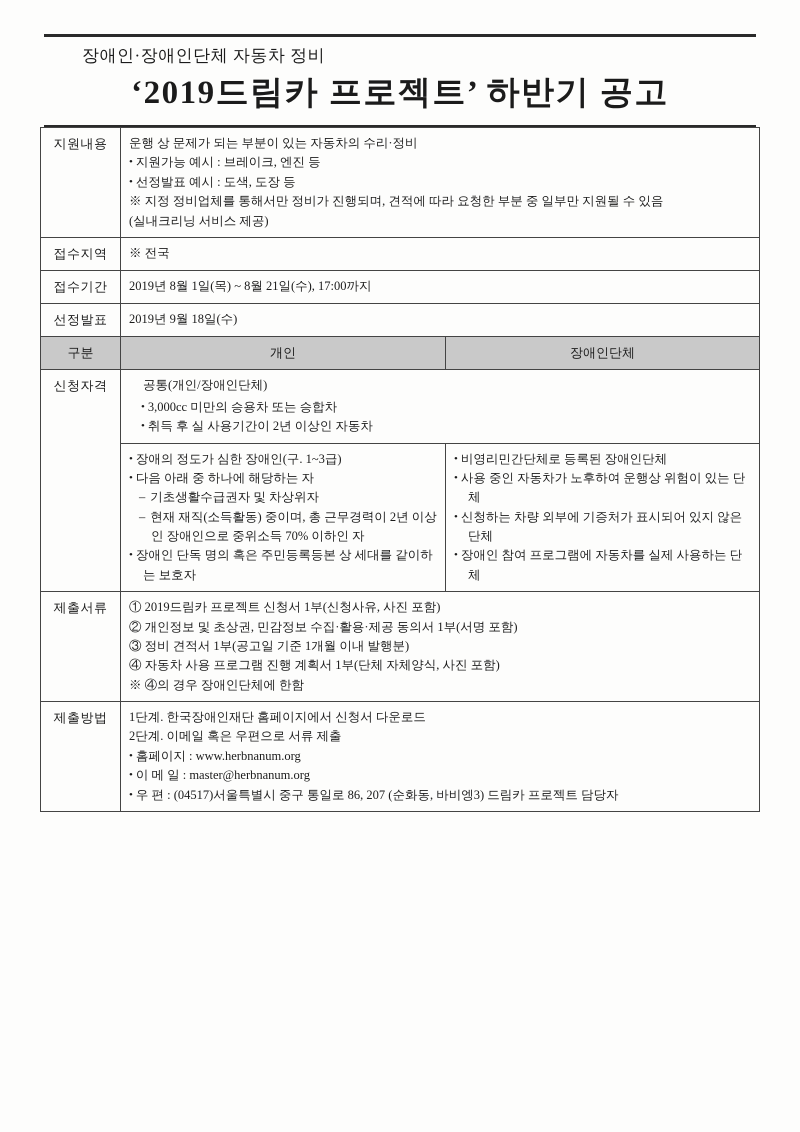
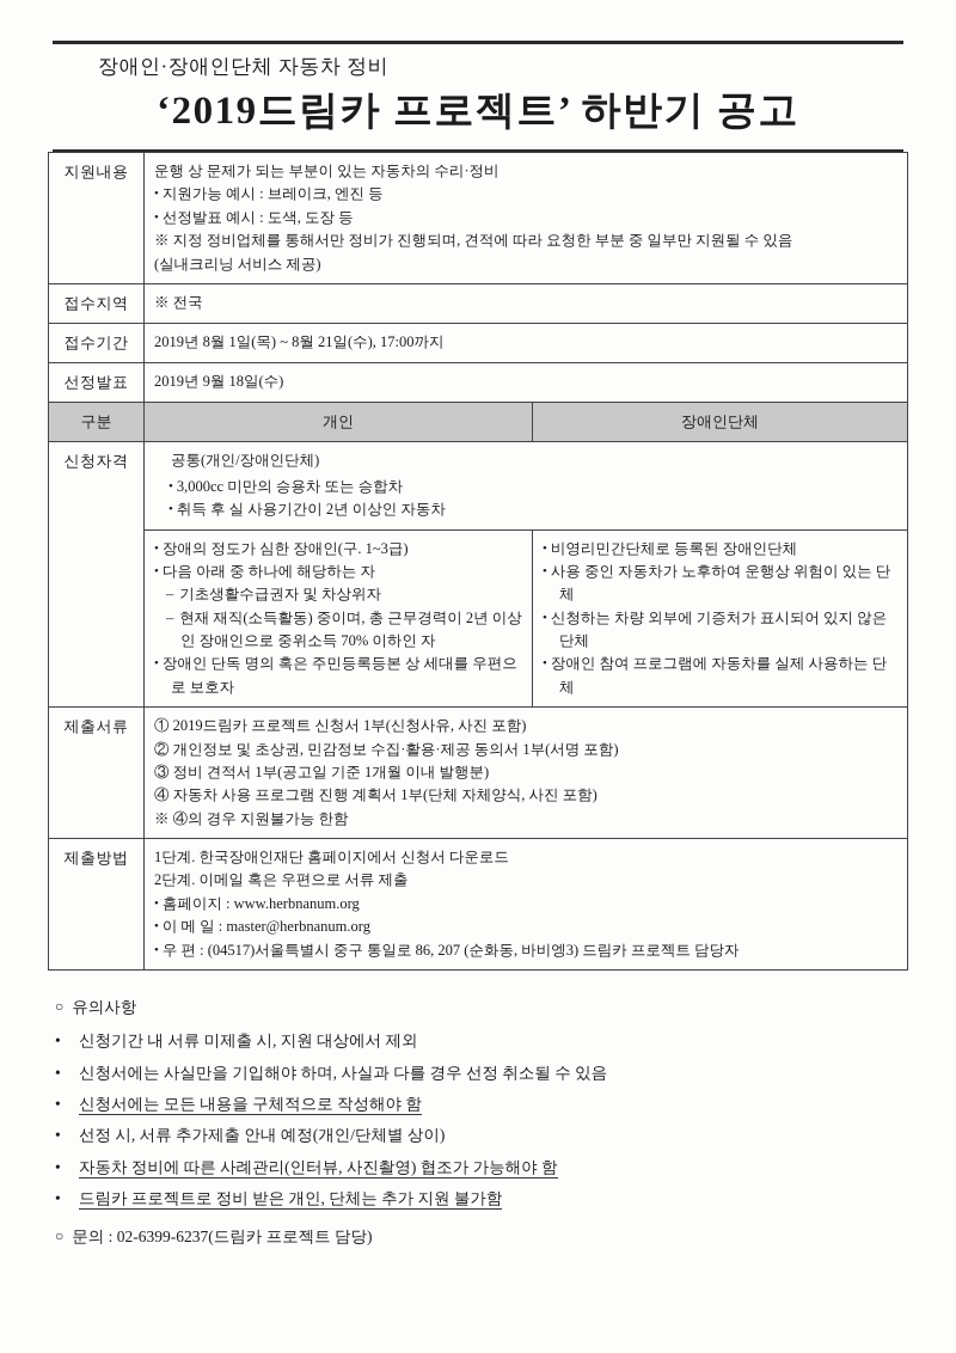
  장애인·장애인단체 자동차 정비
  ‘2019드림카 프로젝트’ 하반기 공고
  지원내용	운행 상 문제가 되는 부분이 있는 자동차의 수리·정비 지원가능 예시 : 브레이크, 엔진 등 선정발표 예시 : 도색, 도장 등 ※ 지정 정비업체를 통해서만 정비가 진행되며, 견적에 따라 요청한 부분 중 일부만 지원될 수 있음 (실내크리닝 서비스 제공)
  접수지역	※ 전국
  접수기간	2019년 8월 1일(목) ~ 8월 21일(수), 17:00까지
  선정발표	2019년 9월 18일(수)
  구분	개인	장애인단체
  신청자격	공통(개인/장애인단체) 3,000cc 미만의 승용차 또는 승합차 취득 후 실 사용기간이 2년 이상인 자동차
- 장애의 정도가 심한 장애인(구. 1~3급) 다음 아래 중 하나에 해당하는 자 기초생활수급권자 및 차상위자 현재 재직(소득활동) 중이며, 총 근무경력이 2년 이상인 장애인으로 중위소득 70% 이하인 자 장애인 단독 명의 혹은 주민등록등본 상 세대를 같이하는 보호자	비영리민간단체로 등록된 장애인단체 사용 중인 자동차가 노후하여 운행상 위험이 있는 단체 신청하는 차량 외부에 기증처가 표시되어 있지 않은 단체 장애인 참여 프로그램에 자동차를 실제 사용하는 단체
+ 장애의 정도가 심한 장애인(구. 1~3급) 다음 아래 중 하나에 해당하는 자 기초생활수급권자 및 차상위자 현재 재직(소득활동) 중이며, 총 근무경력이 2년 이상인 장애인으로 중위소득 70% 이하인 자 장애인 단독 명의 혹은 주민등록등본 상 세대를 우편으로 보호자	비영리민간단체로 등록된 장애인단체 사용 중인 자동차가 노후하여 운행상 위험이 있는 단체 신청하는 차량 외부에 기증처가 표시되어 있지 않은 단체 장애인 참여 프로그램에 자동차를 실제 사용하는 단체
- 제출서류	① 2019드림카 프로젝트 신청서 1부(신청사유, 사진 포함) ② 개인정보 및 초상권, 민감정보 수집·활용·제공 동의서 1부(서명 포함) ③ 정비 견적서 1부(공고일 기준 1개월 이내 발행분) ④ 자동차 사용 프로그램 진행 계획서 1부(단체 자체양식, 사진 포함) ※ ④의 경우 장애인단체에 한함
+ 제출서류	① 2019드림카 프로젝트 신청서 1부(신청사유, 사진 포함) ② 개인정보 및 초상권, 민감정보 수집·활용·제공 동의서 1부(서명 포함) ③ 정비 견적서 1부(공고일 기준 1개월 이내 발행분) ④ 자동차 사용 프로그램 진행 계획서 1부(단체 자체양식, 사진 포함) ※ ④의 경우 지원불가능 한함
  제출방법	1단계. 한국장애인재단 홈페이지에서 신청서 다운로드 2단계. 이메일 혹은 우편으로 서류 제출 홈페이지 : www.herbnanum.org 이 메 일 : master@herbnanum.org 우 편 : (04517)서울특별시 중구 통일로 86, 207 (순화동, 바비엥3) 드림카 프로젝트 담당자
+ 유의사항
+ • 신청기간 내 서류 미제출 시, 지원 대상에서 제외
+ • 신청서에는 사실만을 기입해야 하며, 사실과 다를 경우 선정 취소될 수 있음
+ • 신청서에는 모든 내용을 구체적으로 작성해야 함
+ • 선정 시, 서류 추가제출 안내 예정(개인/단체별 상이)
+ • 자동차 정비에 따른 사례관리(인터뷰, 사진촬영) 협조가 가능해야 함
+ • 드림카 프로젝트로 정비 받은 개인, 단체는 추가 지원 불가함
+ 문의 : 02-6399-6237(드림카 프로젝트 담당)
